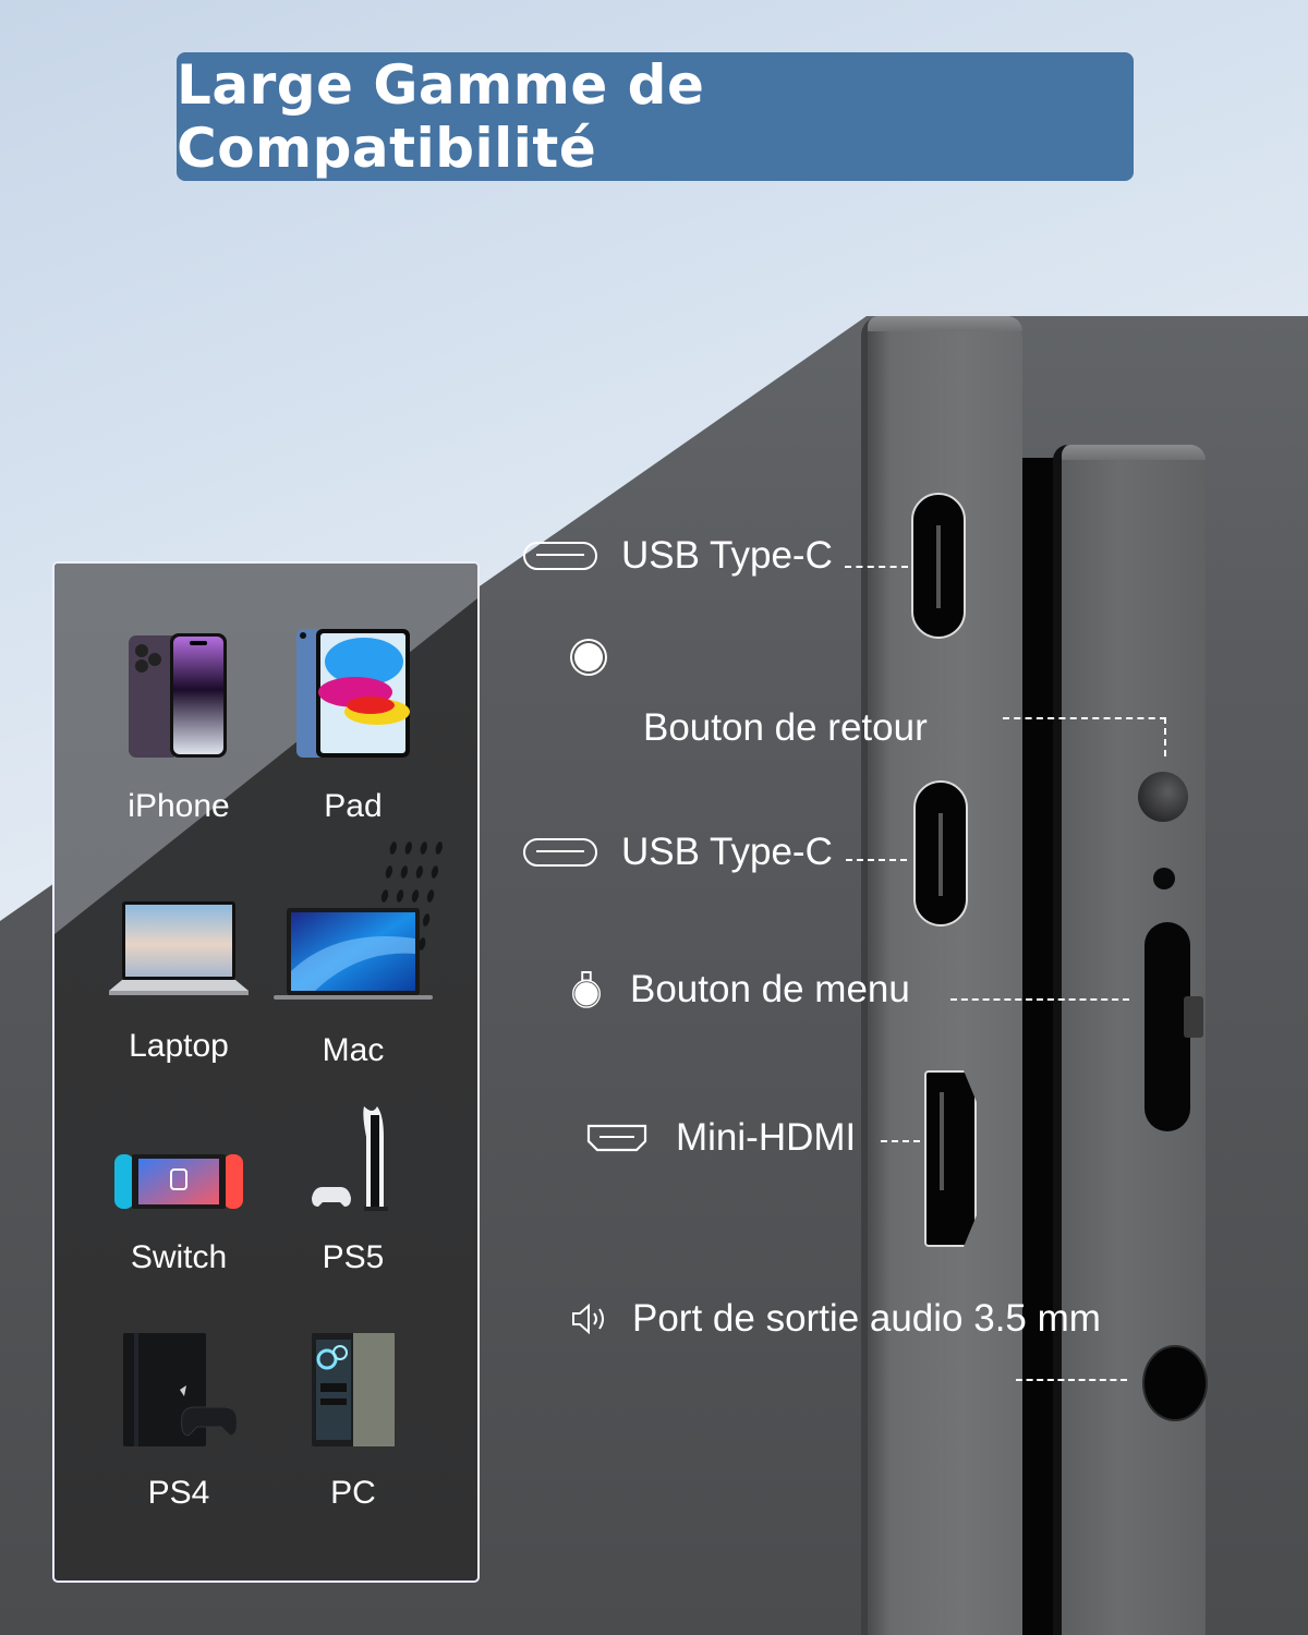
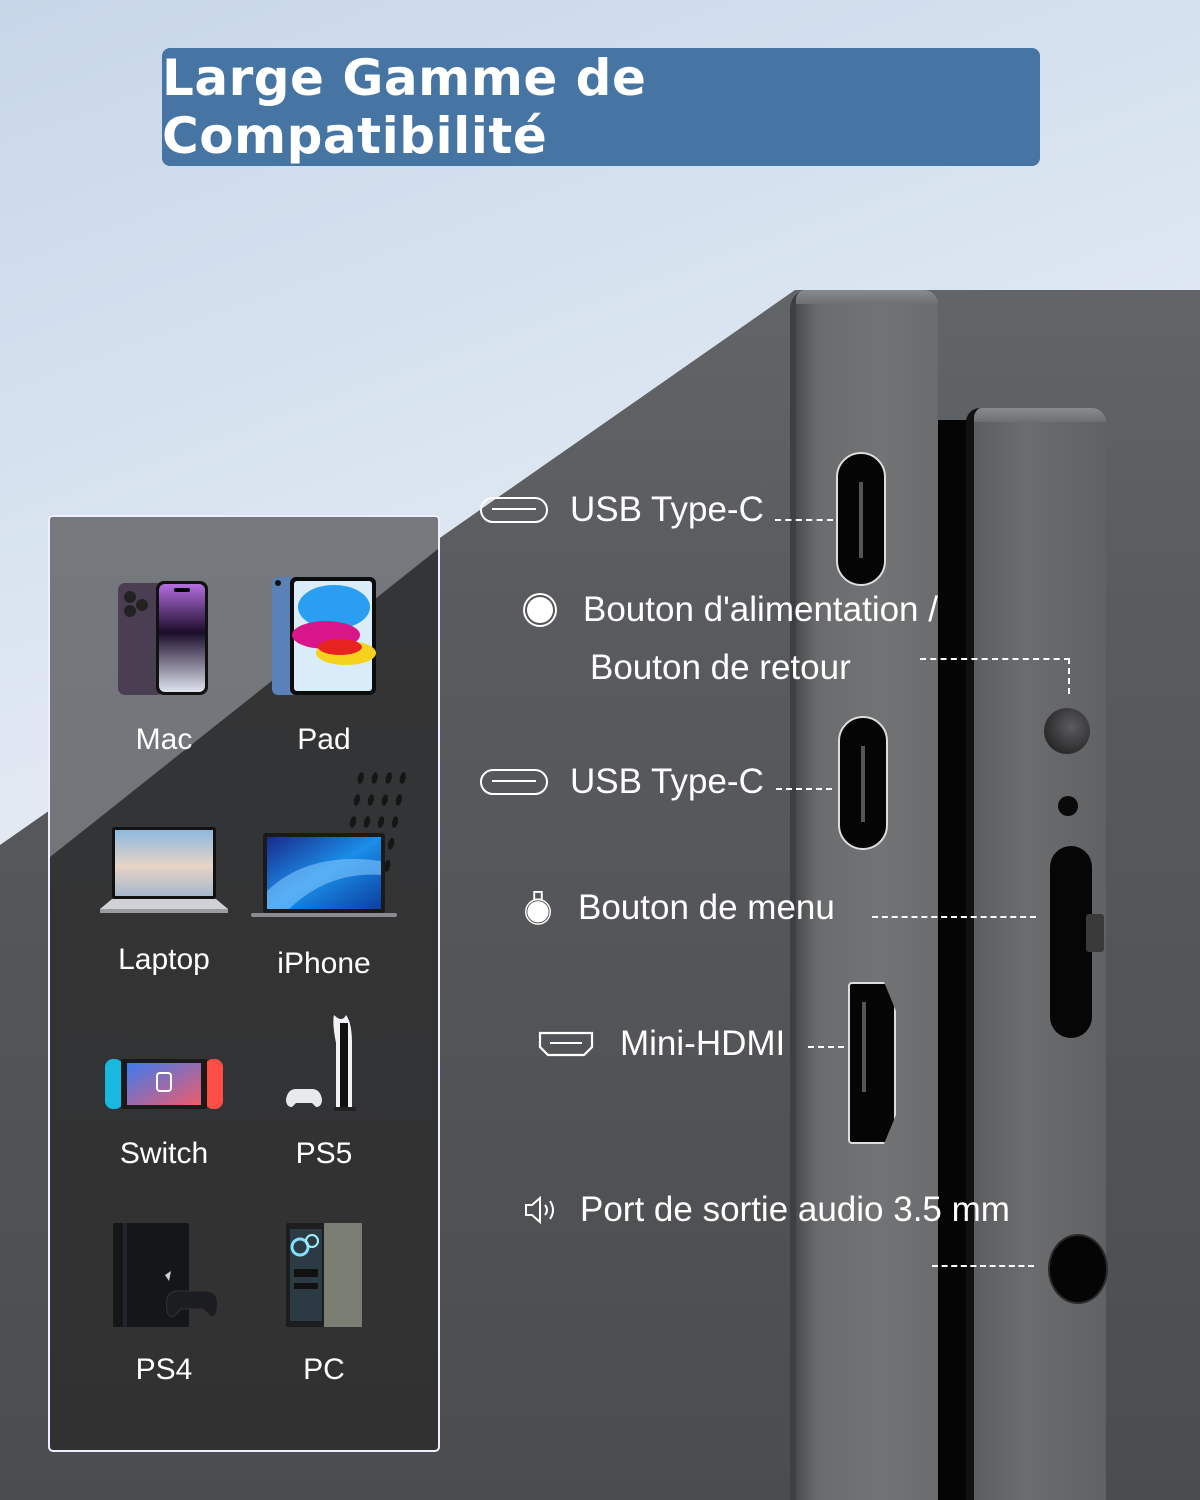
  Large Gamme de Compatibilité
  USB Type-C
+ Bouton d'alimentation /
  Bouton de retour
  USB Type-C
  Bouton de menu
  Mini-HDMI
  Port de sortie audio 3.5 mm
- iPhone
+ Mac
  Pad
  Laptop
- Mac
+ iPhone
  Switch
  PS5
  PS4
  PC
